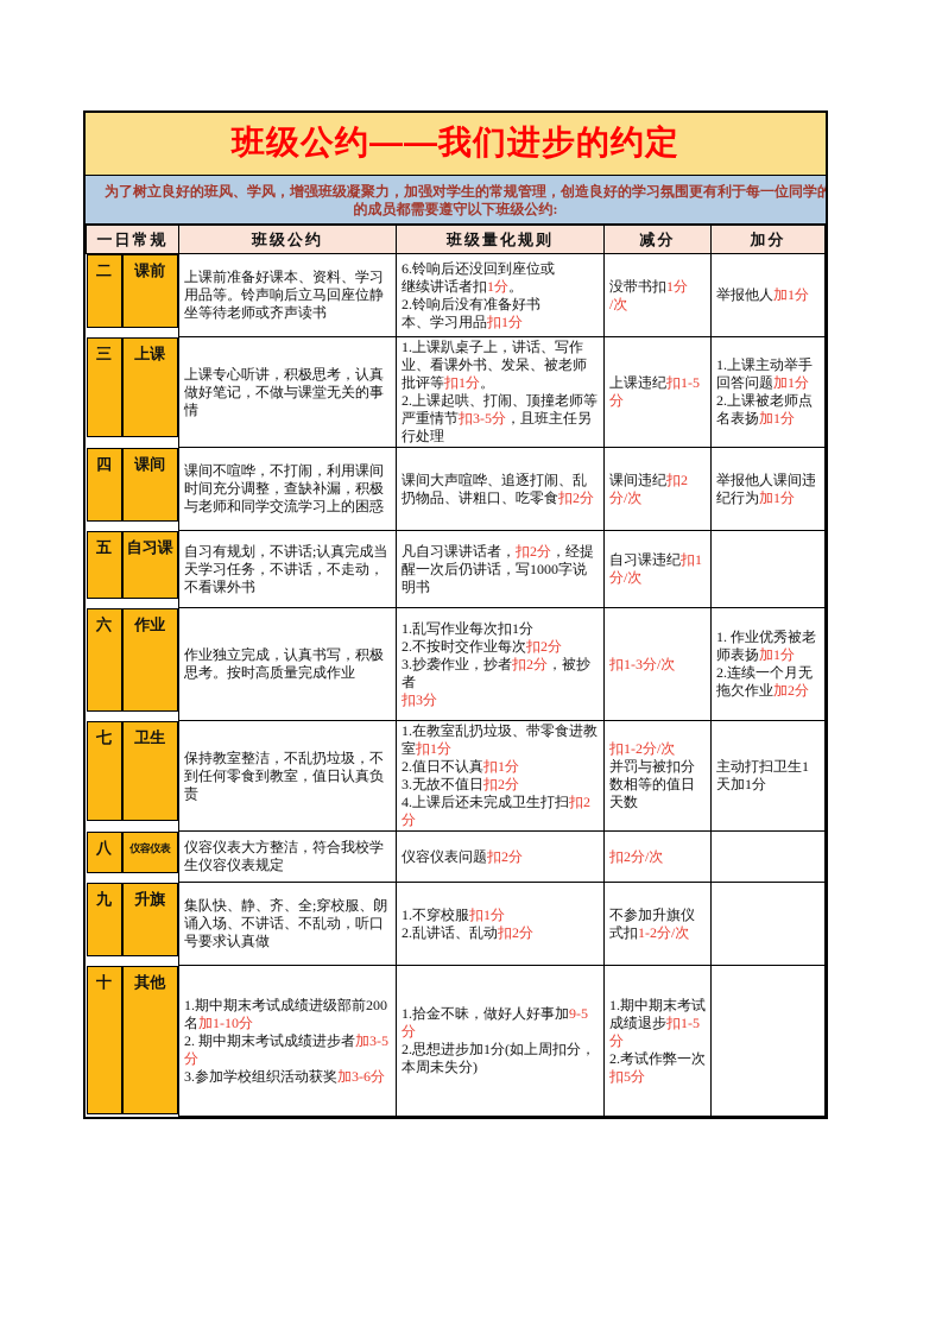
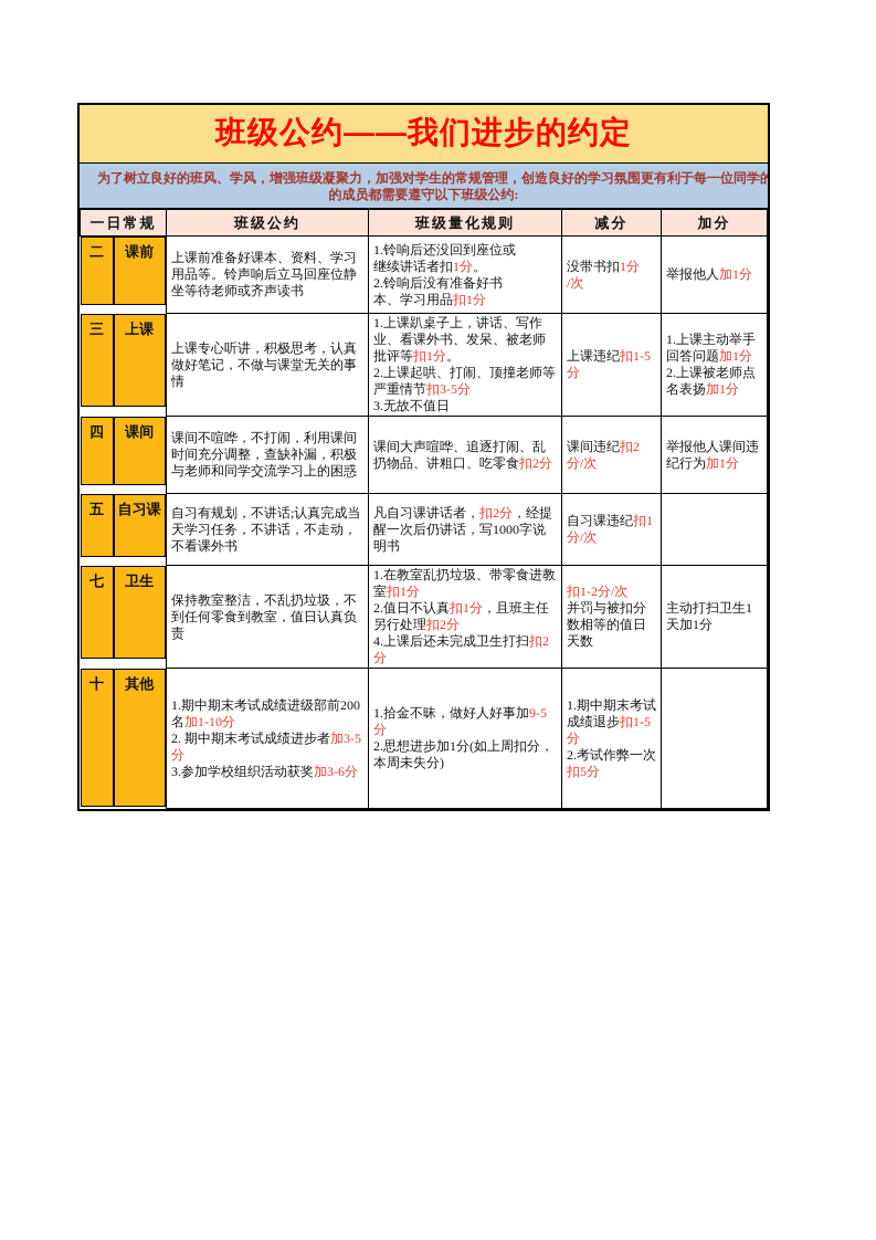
  班级公约——我们进步的约定
  为了树立良好的班风、学风，增强班级凝聚力，加强对学生的常规管理，创造良好的学习氛围更有利于每一位同学的
  的成员都需要遵守以下班级公约:
  一日常规	班级公约	班级量化规则	减分	加分
- 二	课前	上课前准备好课本、资料、学习用品等。铃声响后立马回座位静坐等待老师或齐声读书	6.铃响后还没回到座位或 继续讲话者扣1分。 2.铃响后没有准备好书 本、学习用品扣1分	没带书扣1分 /次	举报他人加1分
+ 二	课前	上课前准备好课本、资料、学习用品等。铃声响后立马回座位静坐等待老师或齐声读书	1.铃响后还没回到座位或 继续讲话者扣1分。 2.铃响后没有准备好书 本、学习用品扣1分	没带书扣1分 /次	举报他人加1分
- 三	上课	上课专心听讲，积极思考，认真做好笔记，不做与课堂无关的事情	1.上课趴桌子上，讲话、写作业、看课外书、发呆、被老师批评等扣1分。 2.上课起哄、打闹、顶撞老师等严重情节扣3-5分，且班主任另行处理	上课违纪扣1-5分	1.上课主动举手回答问题加1分 2.上课被老师点名表扬加1分
+ 三	上课	上课专心听讲，积极思考，认真做好笔记，不做与课堂无关的事情	1.上课趴桌子上，讲话、写作业、看课外书、发呆、被老师批评等扣1分。 2.上课起哄、打闹、顶撞老师等严重情节扣3-5分 3.无故不值日	上课违纪扣1-5分	1.上课主动举手回答问题加1分 2.上课被老师点名表扬加1分
  四	课间	课间不喧哗，不打闹，利用课间时间充分调整，查缺补漏，积极与老师和同学交流学习上的困惑	课间大声喧哗、追逐打闹、乱扔物品、讲粗口、吃零食扣2分	课间违纪扣2分/次	举报他人课间违纪行为加1分
  五	自习课	自习有规划，不讲话;认真完成当天学习任务，不讲话，不走动，不看课外书	凡自习课讲话者，扣2分，经提醒一次后仍讲话，写1000字说明书	自习课违纪扣1分/次
- 六	作业	作业独立完成，认真书写，积极思考。按时高质量完成作业	1.乱写作业每次扣1分 2.不按时交作业每次扣2分 3.抄袭作业，抄者扣2分，被抄者 扣3分	扣1-3分/次	1. 作业优秀被老师表扬加1分 2.连续一个月无拖欠作业加2分
- 七	卫生	保持教室整洁，不乱扔垃圾，不到任何零食到教室，值日认真负责	1.在教室乱扔垃圾、带零食进教室扣1分 2.值日不认真扣1分 3.无故不值日扣2分 4.上课后还未完成卫生打扫扣2分	扣1-2分/次 并罚与被扣分数相等的值日天数	主动打扫卫生1天加1分
+ 七	卫生	保持教室整洁，不乱扔垃圾，不到任何零食到教室，值日认真负责	1.在教室乱扔垃圾、带零食进教室扣1分 2.值日不认真扣1分，且班主任另行处理扣2分 4.上课后还未完成卫生打扫扣2分	扣1-2分/次 并罚与被扣分数相等的值日天数	主动打扫卫生1天加1分
- 八	仪容仪表	仪容仪表大方整洁，符合我校学生仪容仪表规定	仪容仪表问题扣2分	扣2分/次
- 九	升旗	集队快、静、齐、全;穿校服、朗诵入场、不讲话、不乱动，听口号要求认真做	1.不穿校服扣1分 2.乱讲话、乱动扣2分	不参加升旗仪式扣1-2分/次
  十	其他	1.期中期末考试成绩进级部前200名加1-10分 2. 期中期末考试成绩进步者加3-5分 3.参加学校组织活动获奖加3-6分	1.拾金不昧，做好人好事加9-5分 2.思想进步加1分(如上周扣分，本周未失分)	1.期中期末考试成绩退步扣1-5分 2.考试作弊一次扣5分
